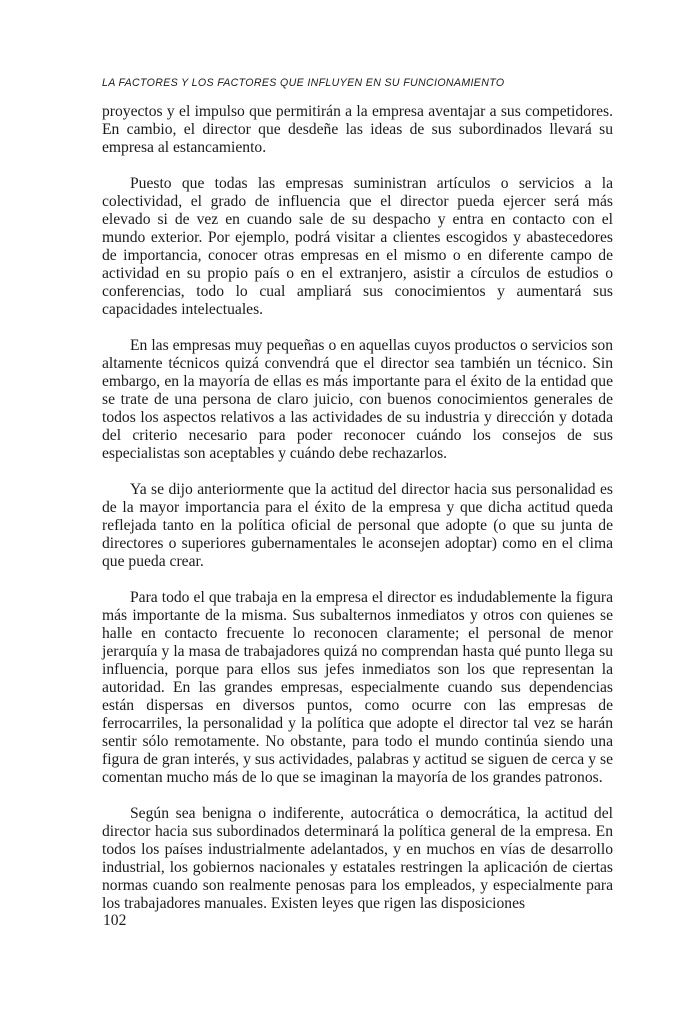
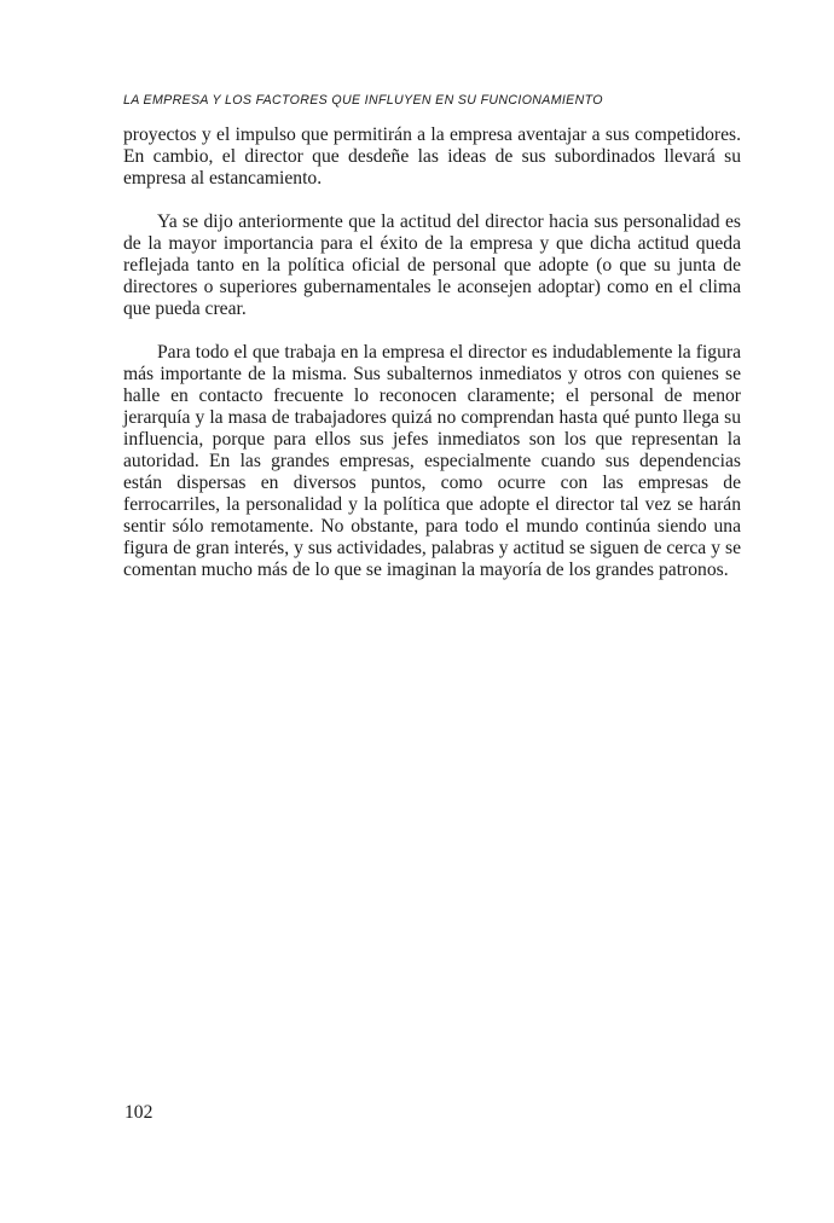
- LA FACTORES Y LOS FACTORES QUE INFLUYEN EN SU FUNCIONAMIENTO
+ LA EMPRESA Y LOS FACTORES QUE INFLUYEN EN SU FUNCIONAMIENTO
  proyectos y el impulso que permitirán a la empresa aventajar a sus competidores. En cambio, el director que desdeñe las ideas de sus subordinados llevará su empresa al estancamiento.
- Puesto que todas las empresas suministran artículos o servicios a la colectividad, el grado de influencia que el director pueda ejercer será más elevado si de vez en cuando sale de su despacho y entra en contacto con el mundo exterior. Por ejemplo, podrá visitar a clientes escogidos y abastecedores de importancia, conocer otras empresas en el mismo o en diferente campo de actividad en su propio país o en el extranjero, asistir a círculos de estudios o conferencias, todo lo cual ampliará sus conocimientos y aumentará sus capacidades intelectuales.
- En las empresas muy pequeñas o en aquellas cuyos productos o servicios son altamente técnicos quizá convendrá que el director sea también un técnico. Sin embargo, en la mayoría de ellas es más importante para el éxito de la entidad que se trate de una persona de claro juicio, con buenos cono­cimientos generales de todos los aspectos relativos a las actividades de su industria y dirección y dotada del criterio necesario para poder reconocer cuándo los consejos de sus especialistas son aceptables y cuándo debe rechazarlos.
  Ya se dijo anteriormente que la actitud del director hacia sus personalidad es de la mayor importancia para el éxito de la empresa y que dicha actitud queda reflejada tanto en la política oficial de personal que adopte (o que su junta de directores o superiores gubernamentales le aconsejen adoptar) como en el clima que pueda crear.
  Para todo el que trabaja en la empresa el director es indudablemente la figura más importante de la misma. Sus subalternos inmediatos y otros con quienes se halle en contacto frecuente lo reconocen claramente; el personal de menor jerarquía y la masa de trabajadores quizá no comprendan hasta qué punto llega su influencia, porque para ellos sus jefes inmediatos son los que representan la autoridad. En las grandes empresas, especialmente cuando sus dependencias están dispersas en diversos puntos, como ocurre con las empresas de ferrocarriles, la personalidad y la política que adopte el director tal vez se harán sentir sólo remotamente. No obstante, para todo el mundo continúa siendo una figura de gran interés, y sus actividades, palabras y actitud se siguen de cerca y se comentan mucho más de lo que se imaginan la mayoría de los grandes patronos.
- Según sea benigna o indiferente, autocrática o democrática, la actitud del director hacia sus subordinados determinará la política general de la empresa. En todos los países industrialmente adelantados, y en muchos en vías de desarrollo industrial, los gobiernos nacionales y estatales restringen la aplicación de ciertas normas cuando son realmente penosas para los empleados, y especial­mente para los trabajadores manuales. Existen leyes que rigen las disposiciones
  102
